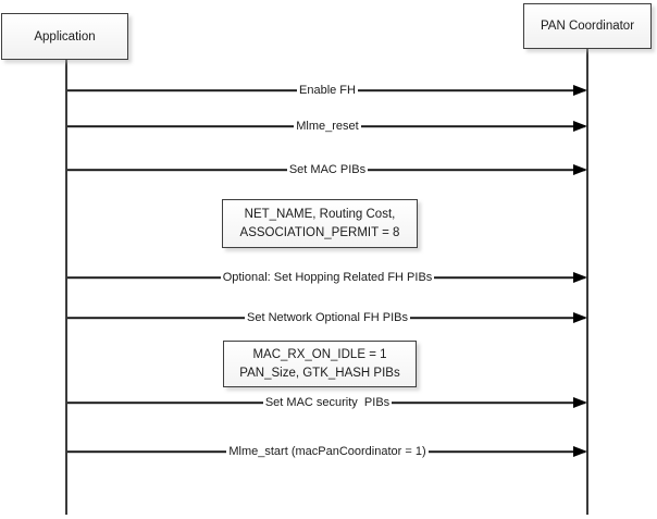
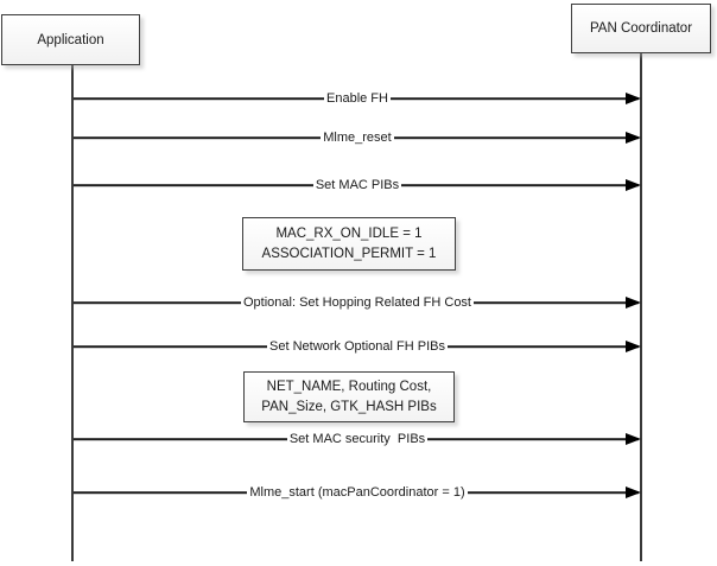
  Application
  PAN Coordinator
  Enable FH
  Mlme_reset
  Set MAC PIBs
- NET_NAME, Routing Cost,
+ MAC_RX_ON_IDLE = 1
- ASSOCIATION_PERMIT = 8
+ ASSOCIATION_PERMIT = 1
- Optional: Set Hopping Related FH PIBs
+ Optional: Set Hopping Related FH Cost
  Set Network Optional FH PIBs
- MAC_RX_ON_IDLE = 1
+ NET_NAME, Routing Cost,
  PAN_Size, GTK_HASH PIBs
  Set MAC security PIBs
  Mlme_start (macPanCoordinator = 1)
